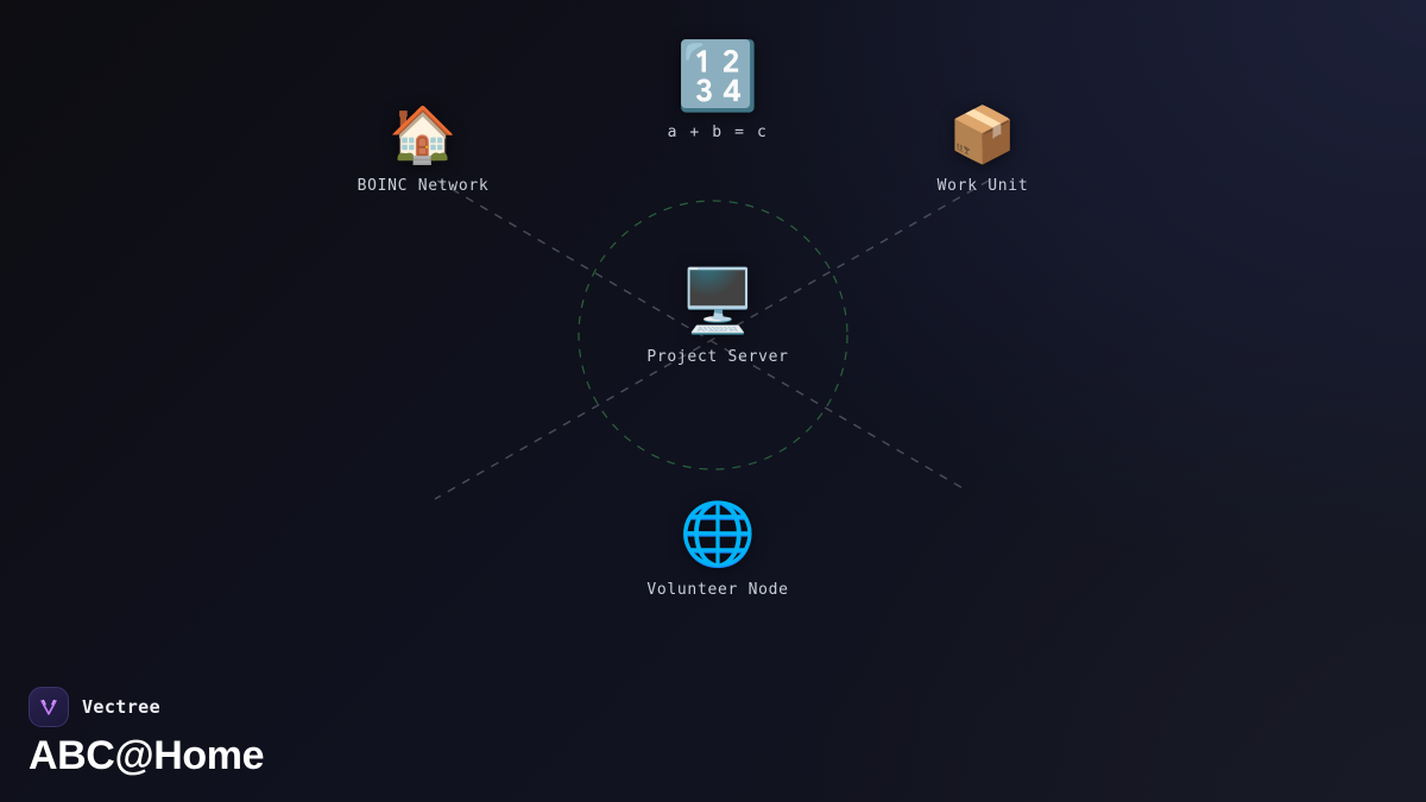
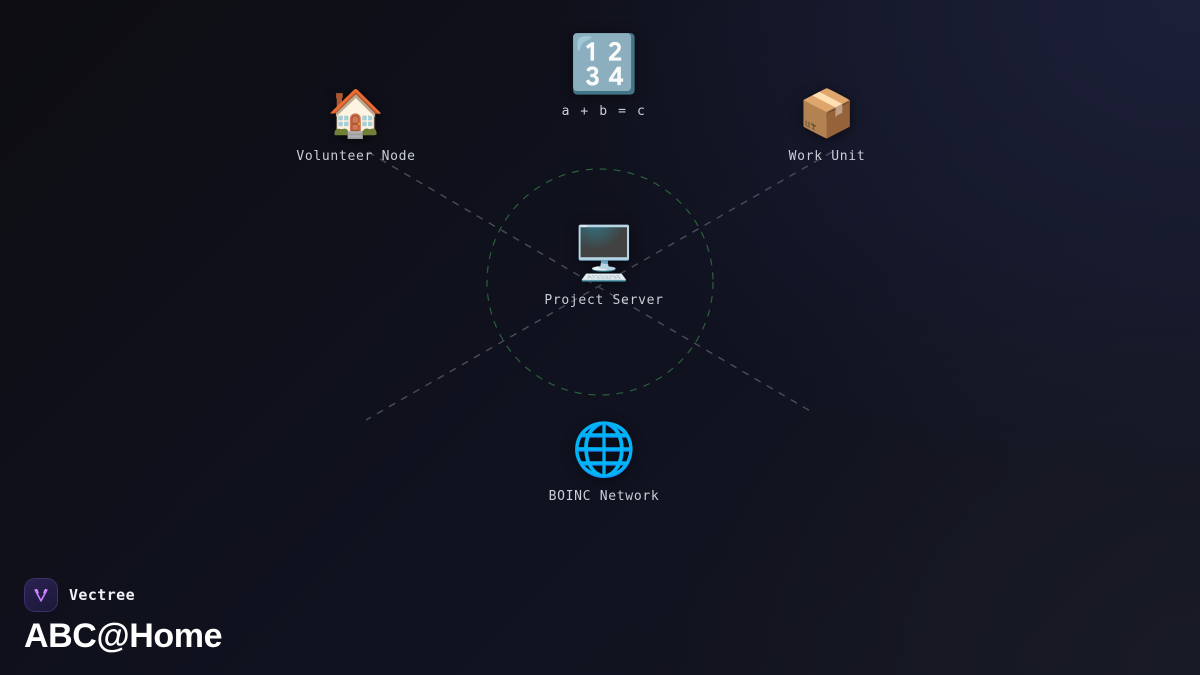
  🔢
  a + b = c
  🏠
- BOINC Network
+ Volunteer Node
  📦
  Work Unit
  🖥️
  Project Server
  🌐
- Volunteer Node
+ BOINC Network
  Vectree
  ABC@Home
